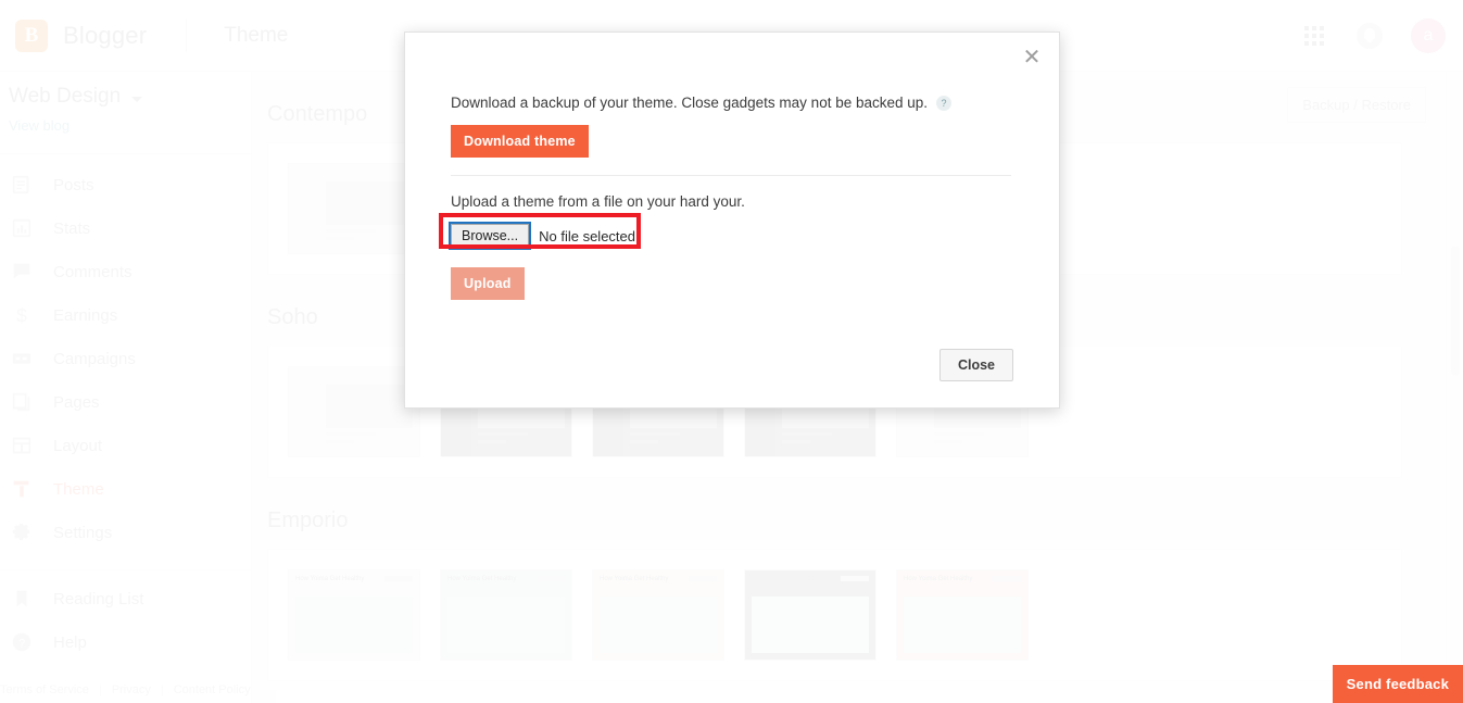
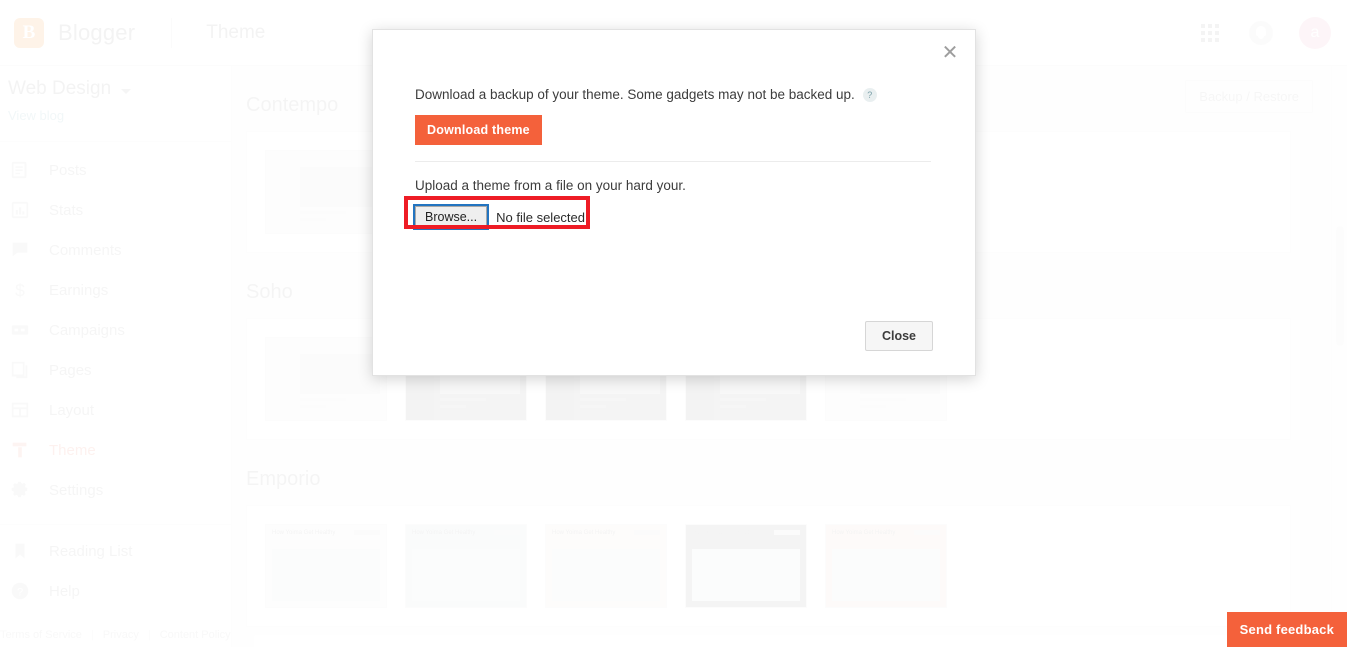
  Send feedback
  ✕
- Download a backup of your theme. Close gadgets may not be backed up.
+ Download a backup of your theme. Some gadgets may not be backed up.
  ?
  Download theme
  Upload a theme from a file on your hard your.
  Browse...
  No file selected.
- Upload
  Close
